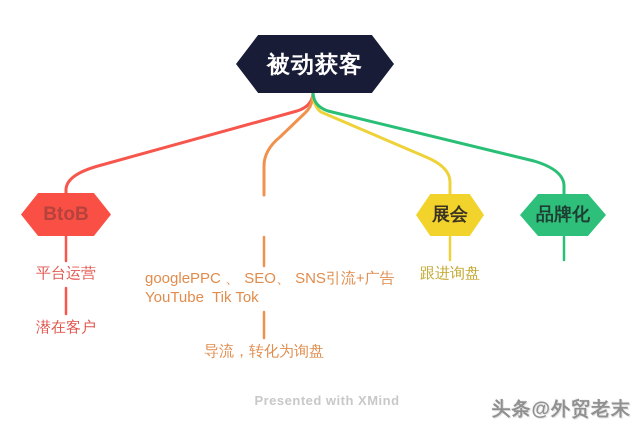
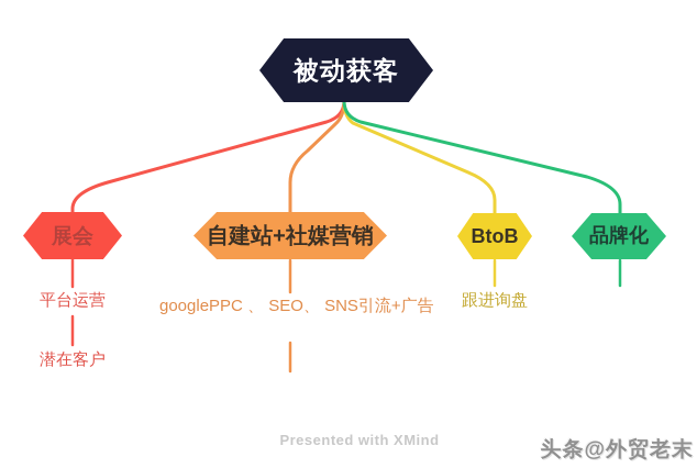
  被动获客
- BtoB
+ 展会
+ 自建站+社媒营销
- 展会
+ BtoB
  品牌化
  平台运营
  潜在客户
  googlePPC 、 SEO、 SNS引流+广告
- YouTube Tik Tok
- 导流，转化为询盘
  跟进询盘
  Presented with XMind
  头条@外贸老末
